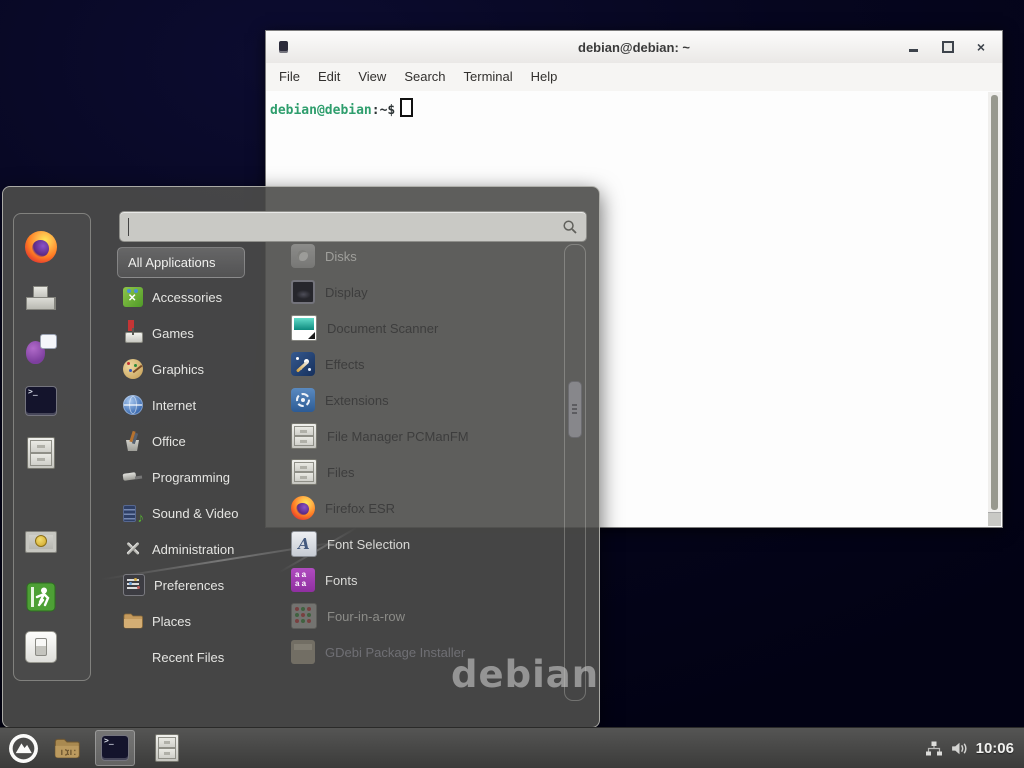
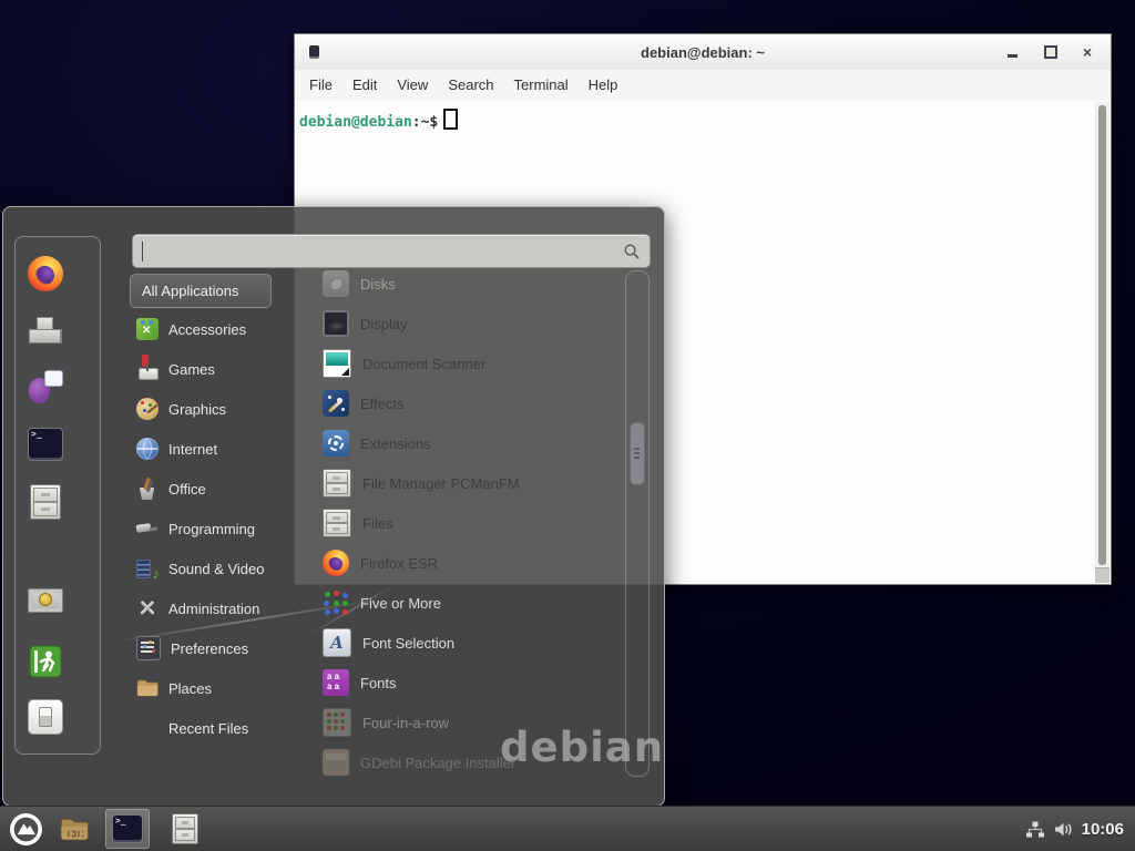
  debian@debian: ~
  ×
  File
  Edit
  View
  Search
  Terminal
  Help
  debian@debian:~$
  debian
  All Applications
  Accessories
  Games
  Graphics
  Internet
  Office
  Programming
  Sound & Video
  Administration
  Preferences
  Places
  Recent Files
  Disks
  Display
  Document Scanner
  Effects
  Extensions
  File Manager PCManFM
  Files
  Firefox ESR
+ Five or More
  Font Selection
  Fonts
  Four-in-a-row
  GDebi Package Installer
  10:06
